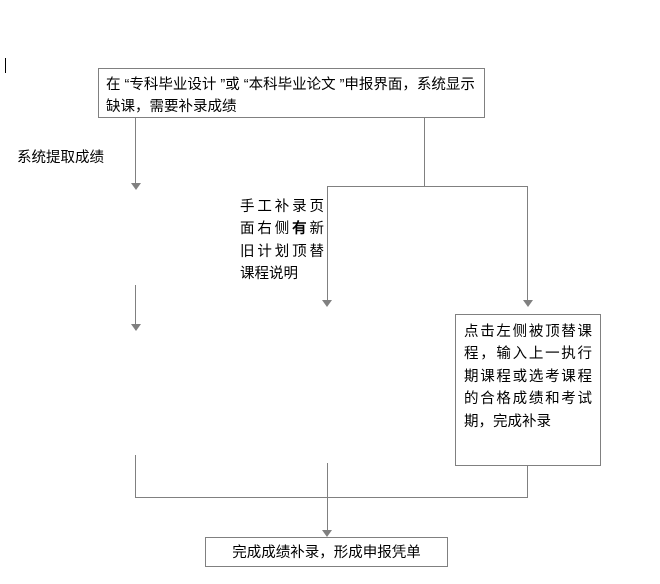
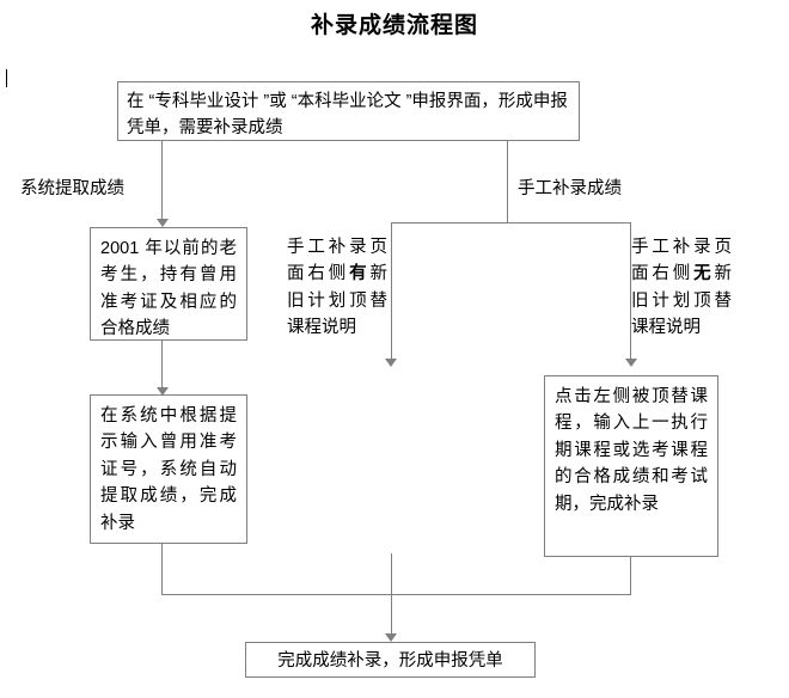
+ 补录成绩流程图
- 在 “专科毕业设计 ”或 “本科毕业论文 ”申报界面，系统显示缺课，需要补录成绩
+ 在 “专科毕业设计 ”或 “本科毕业论文 ”申报界面，形成申报凭单，需要补录成绩
  系统提取成绩
+ 手工补录成绩
+ 2001 年以前的老考生，持有曾用准考证及相应的合格成绩
  手工补录页面右侧有新旧计划顶替课程说明
+ 手工补录页面右侧无新旧计划顶替课程说明
+ 在系统中根据提示输入曾用准考证号，系统自动提取成绩，完成补录
  点击左侧被顶替课程，输入上一执行期课程或选考课程的合格成绩和考试期，完成补录
  完成成绩补录，形成申报凭单
